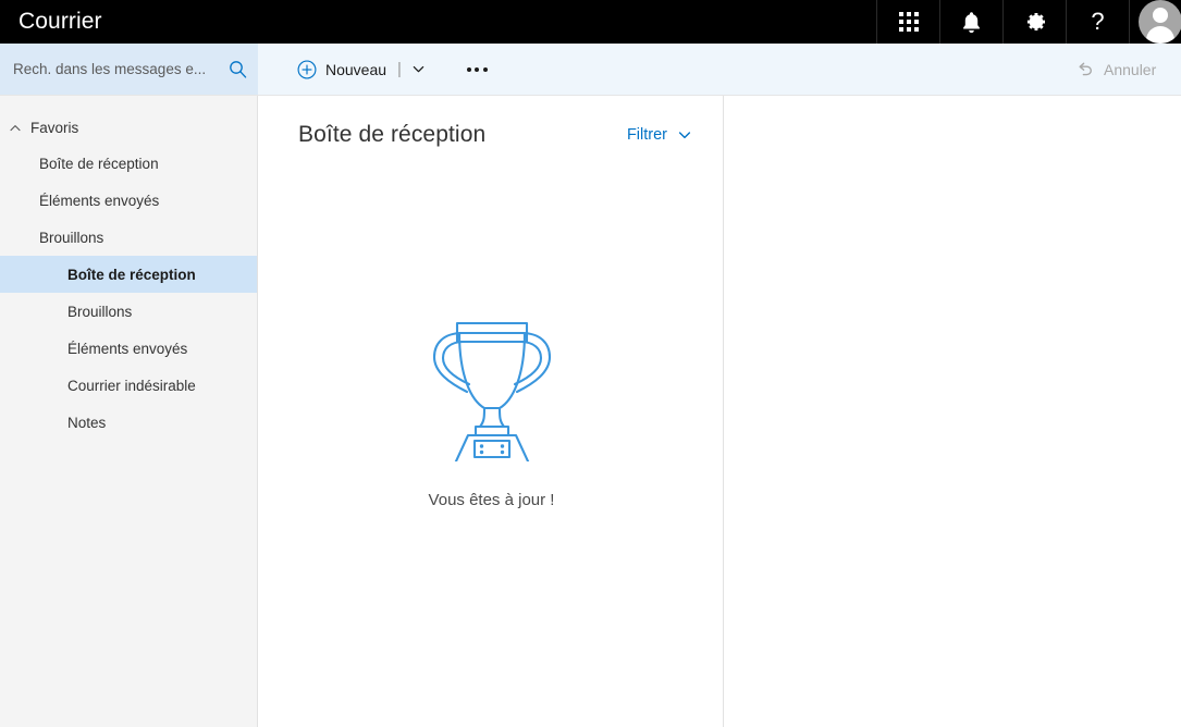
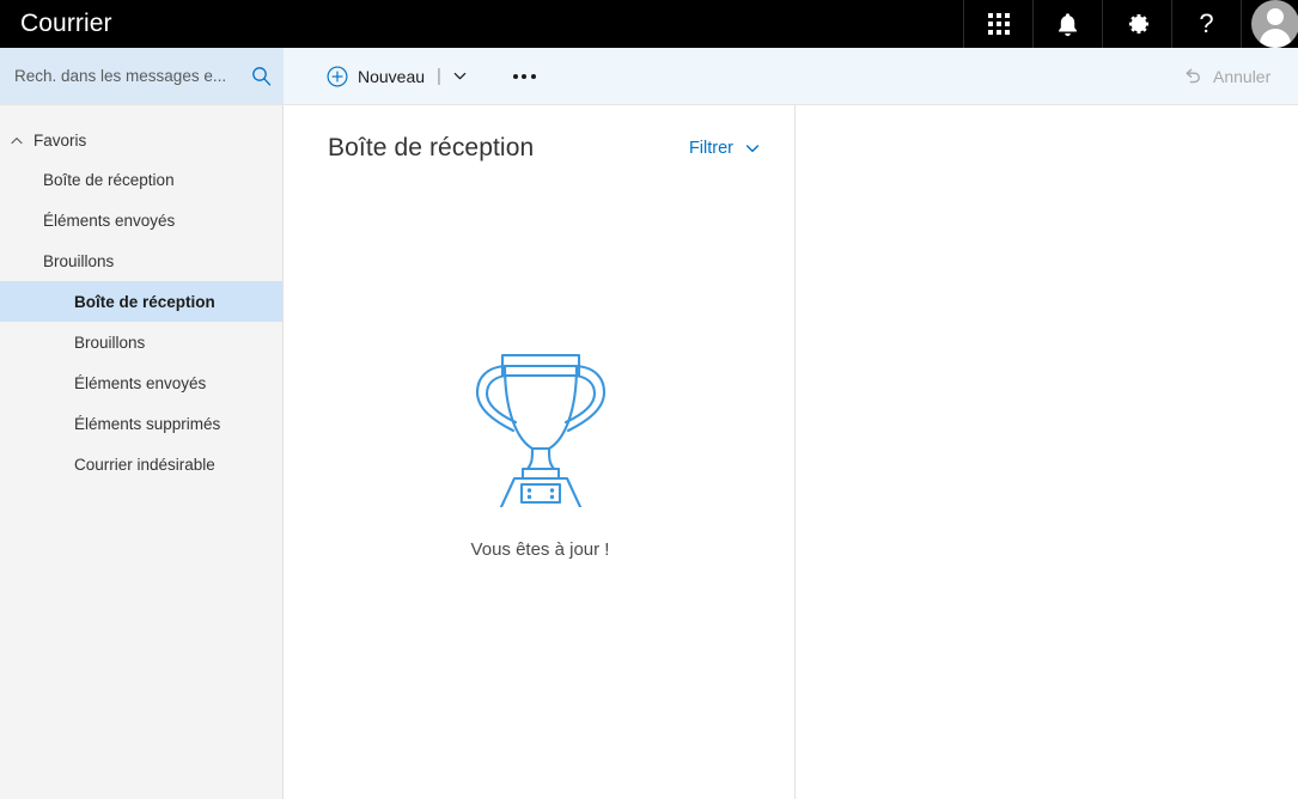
  Courrier
  ?
  Rech. dans les messages e...
  Nouveau
  |
  Annuler
  Favoris
  Boîte de réception
  Éléments envoyés
  Brouillons
  Boîte de réception
  Brouillons
  Éléments envoyés
+ Éléments supprimés
  Courrier indésirable
- Notes
  Boîte de réception
  Filtrer
  Vous êtes à jour !
